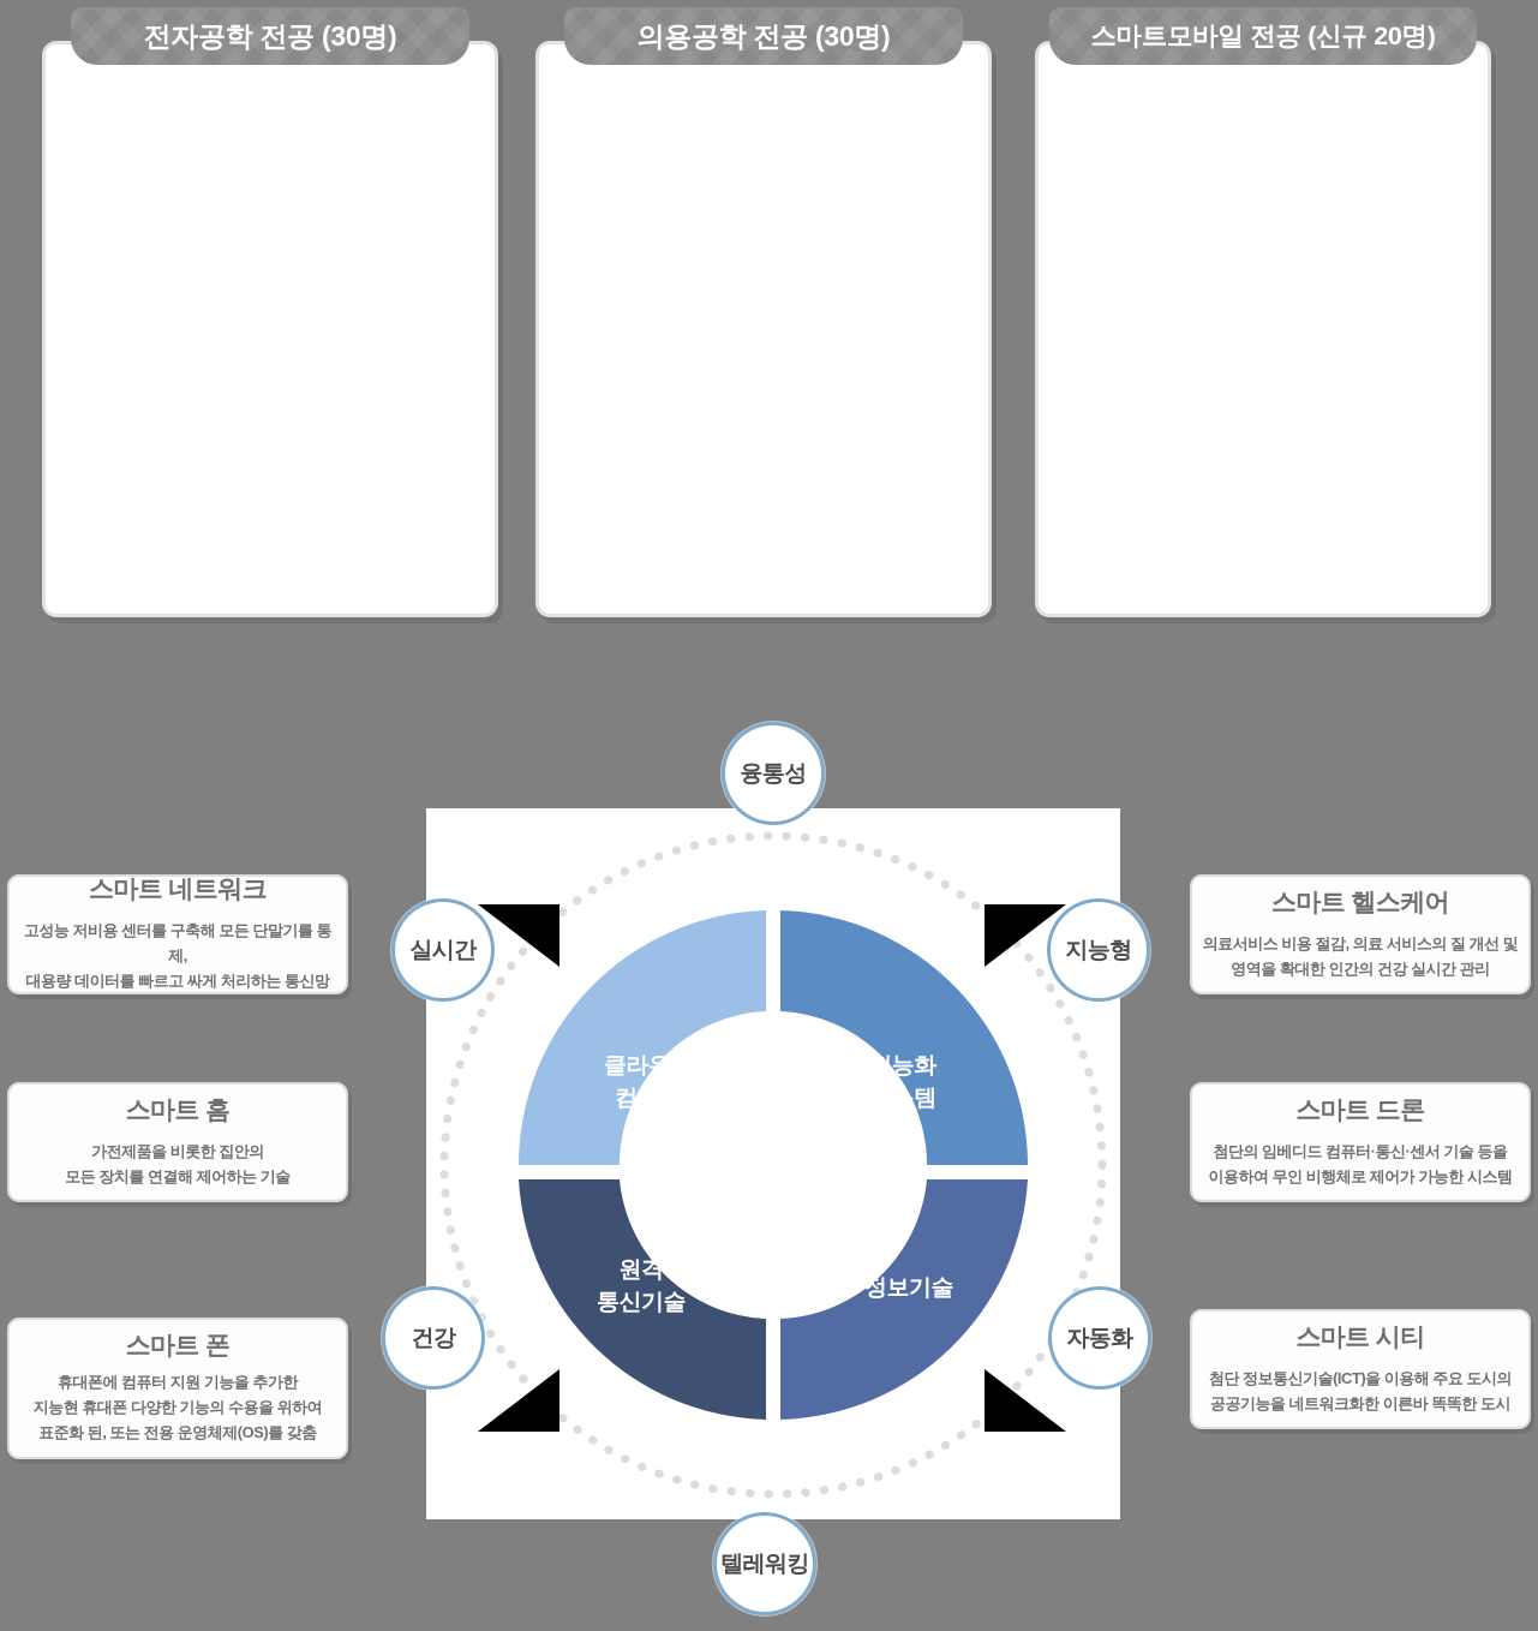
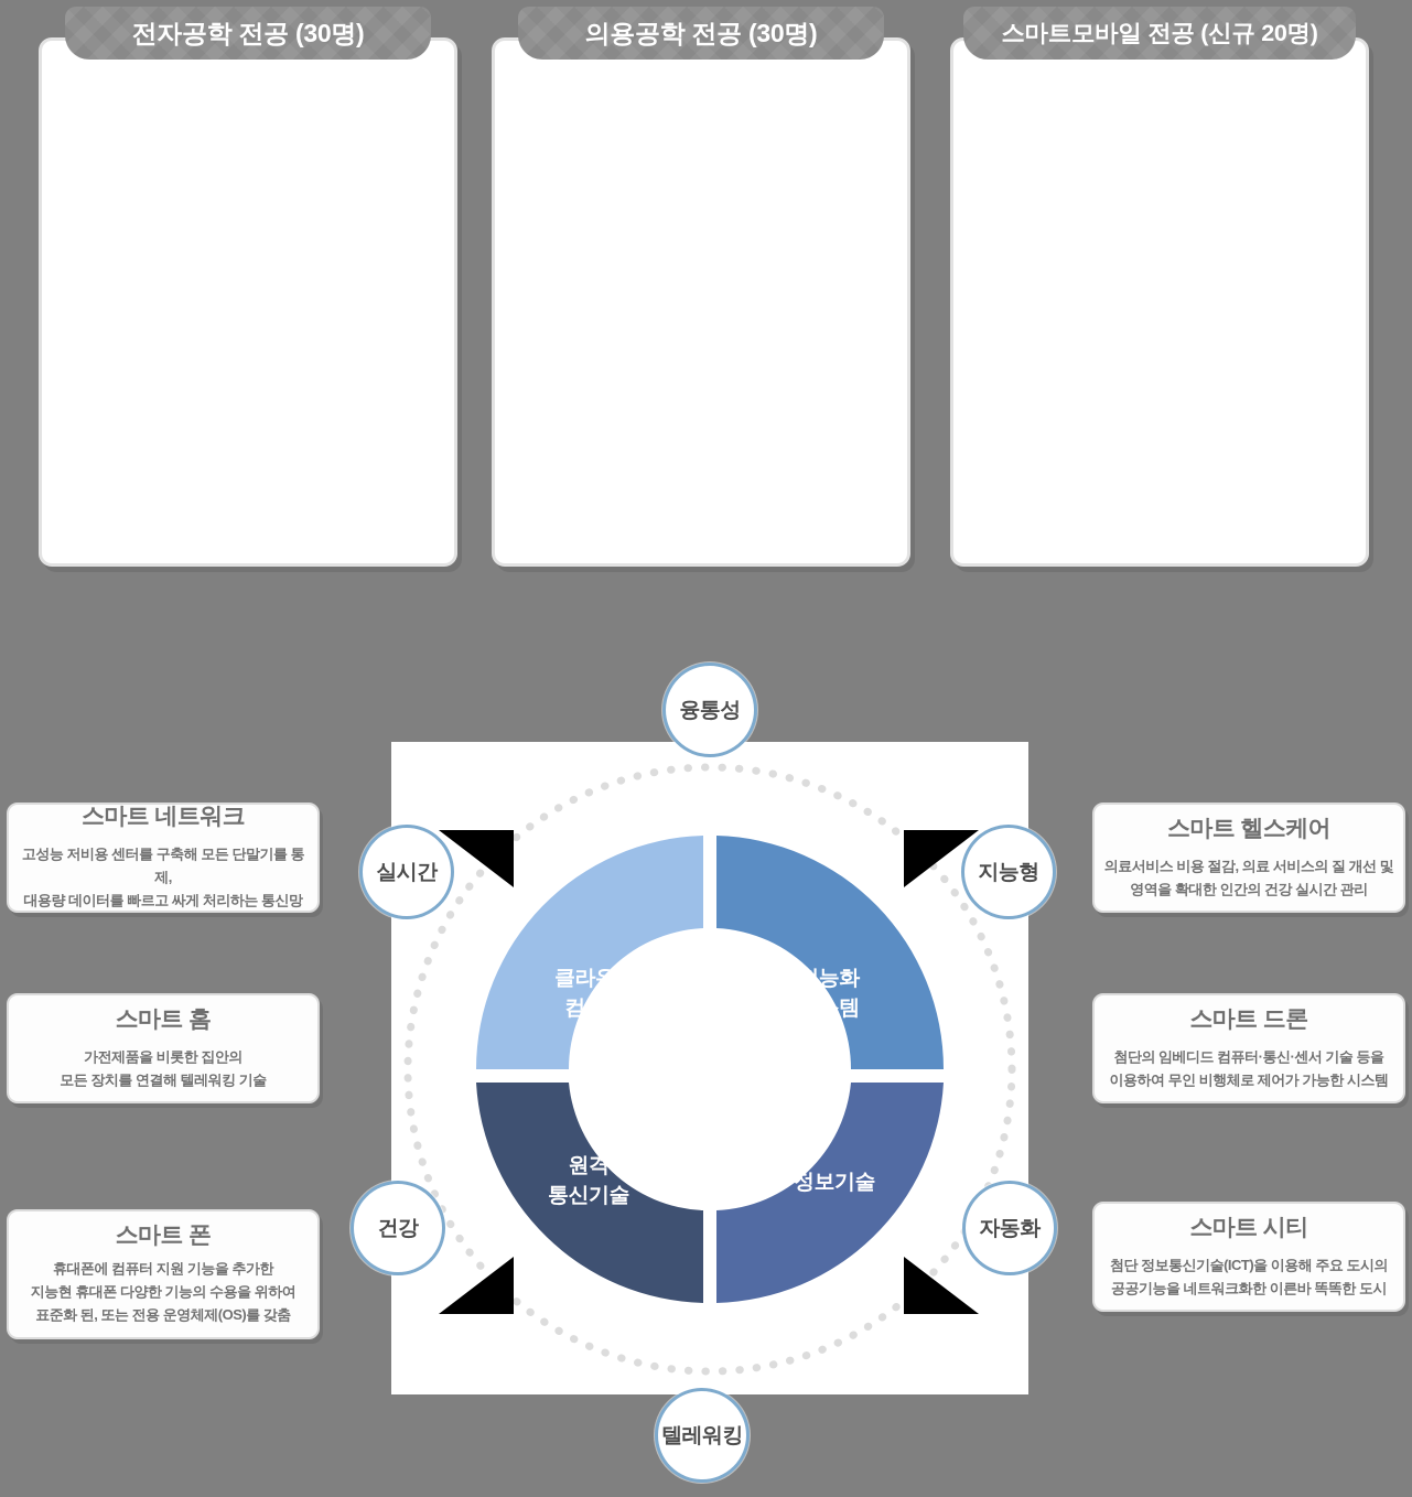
  전자공학 전공 (30명)
  의용공학 전공 (30명)
  스마트모바일 전공 (신규 20명)
  클라우드
  컴퓨팅
  지능화
  시스템
  정보기술
  원격
  통신기술
  융통성
  실시간
  지능형
  건강
  자동화
  텔레워킹
  스마트 네트워크
  고성능 저비용 센터를 구축해 모든 단말기를 통제,
  대용량 데이터를 빠르고 싸게 처리하는 통신망
  스마트 홈
  가전제품을 비롯한 집안의
- 모든 장치를 연결해 제어하는 기술
+ 모든 장치를 연결해 텔레워킹 기술
  스마트 폰
  휴대폰에 컴퓨터 지원 기능을 추가한
  지능현 휴대폰 다양한 기능의 수용을 위하여
  표준화 된, 또는 전용 운영체제(OS)를 갖춤
  스마트 헬스케어
  의료서비스 비용 절감, 의료 서비스의 질 개선 및
  영역을 확대한 인간의 건강 실시간 관리
  스마트 드론
  첨단의 임베디드 컴퓨터·통신·센서 기술 등을
  이용하여 무인 비행체로 제어가 가능한 시스템
  스마트 시티
  첨단 정보통신기술(ICT)을 이용해 주요 도시의
  공공기능을 네트워크화한 이른바 똑똑한 도시
